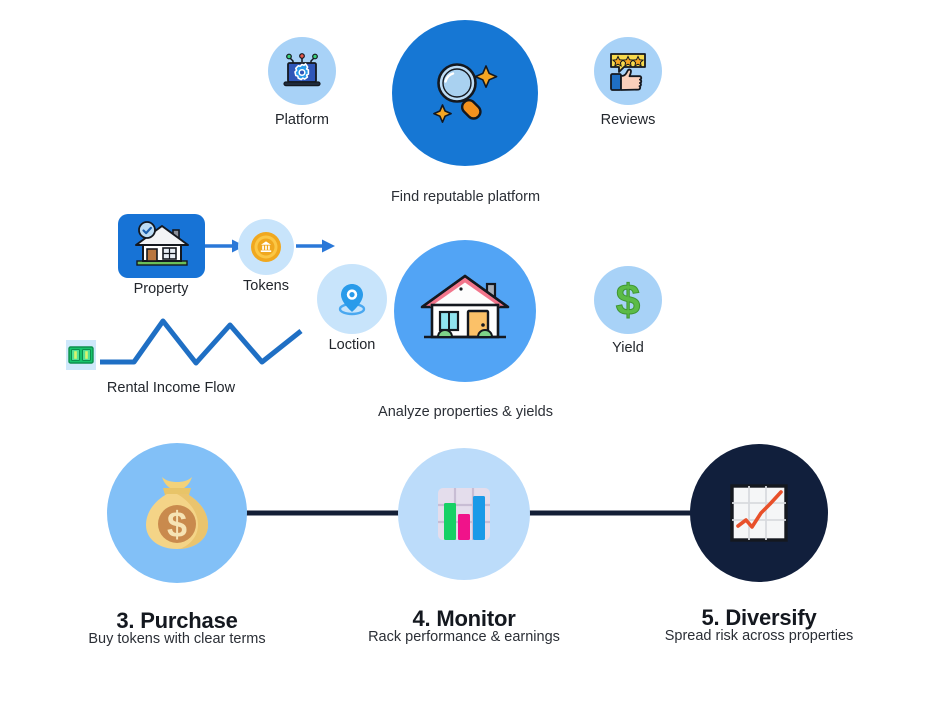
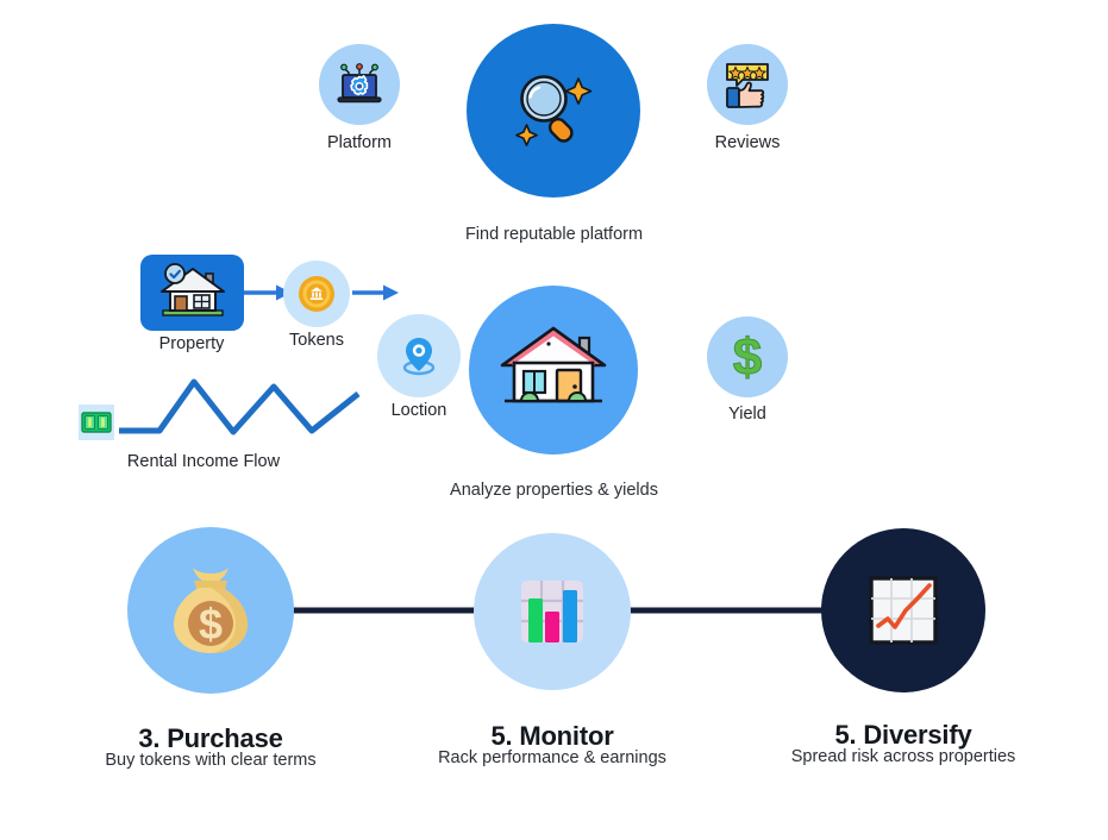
  Find reputable platform
  Platform
  Reviews
  Property
  Tokens
  Loction
  Analyze properties & yields
  $
  Yield
  Rental Income Flow
  $
  3. Purchase
  Buy tokens with clear terms
- 4. Monitor
+ 5. Monitor
  Rack performance & earnings
  5. Diversify
  Spread risk across properties
